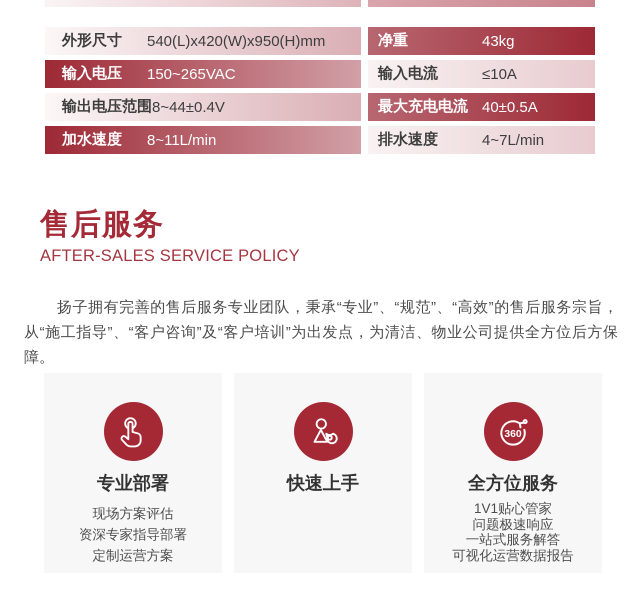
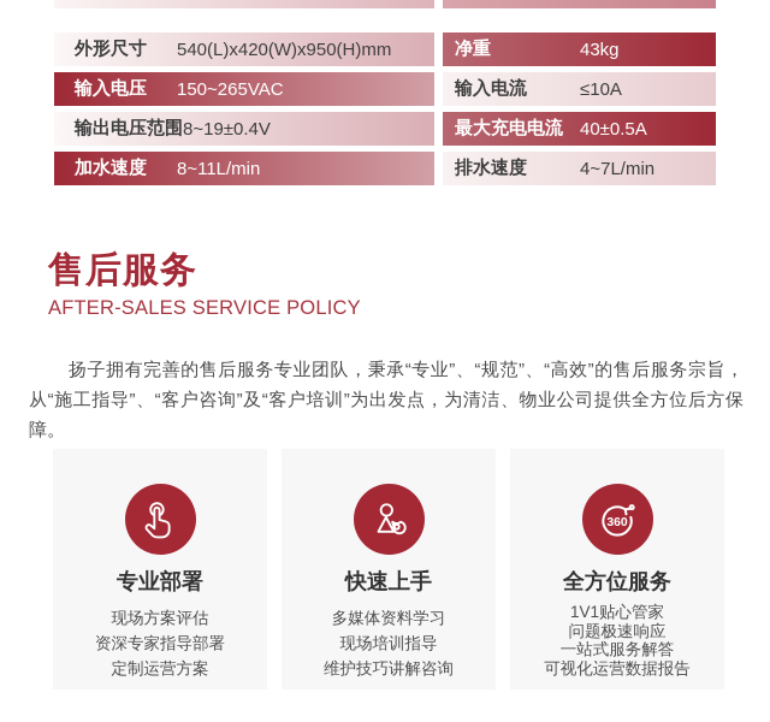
  外形尺寸
  540(L)x420(W)x950(H)mm
  净重
  43kg
  输入电压
  150~265VAC
  输入电流
  ≤10A
  输出电压范围
- 8~44±0.4V
+ 8~19±0.4V
  最大充电电流
  40±0.5A
  加水速度
  8~11L/min
  排水速度
  4~7L/min
  售后服务
  AFTER-SALES SERVICE POLICY
  扬子拥有完善的售后服务专业团队，秉承“专业”、“规范”、“高效”的售后服务宗旨，从“施工指导”、“客户咨询”及“客户培训”为出发点，为清洁、物业公司提供全方位后方保障。
  专业部署
  现场方案评估
  资深专家指导部署
  定制运营方案
  快速上手
+ 多媒体资料学习
+ 现场培训指导
+ 维护技巧讲解咨询
  360
  全方位服务
  1V1贴心管家
  问题极速响应
  一站式服务解答
  可视化运营数据报告
